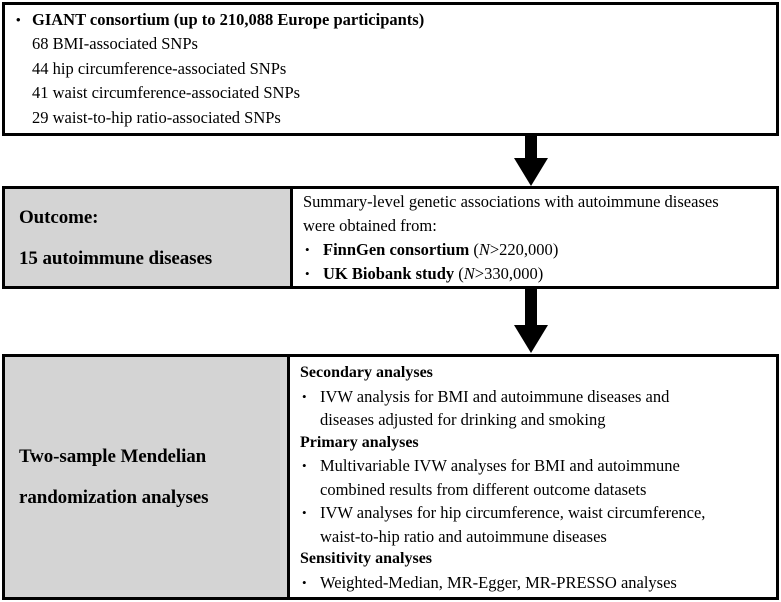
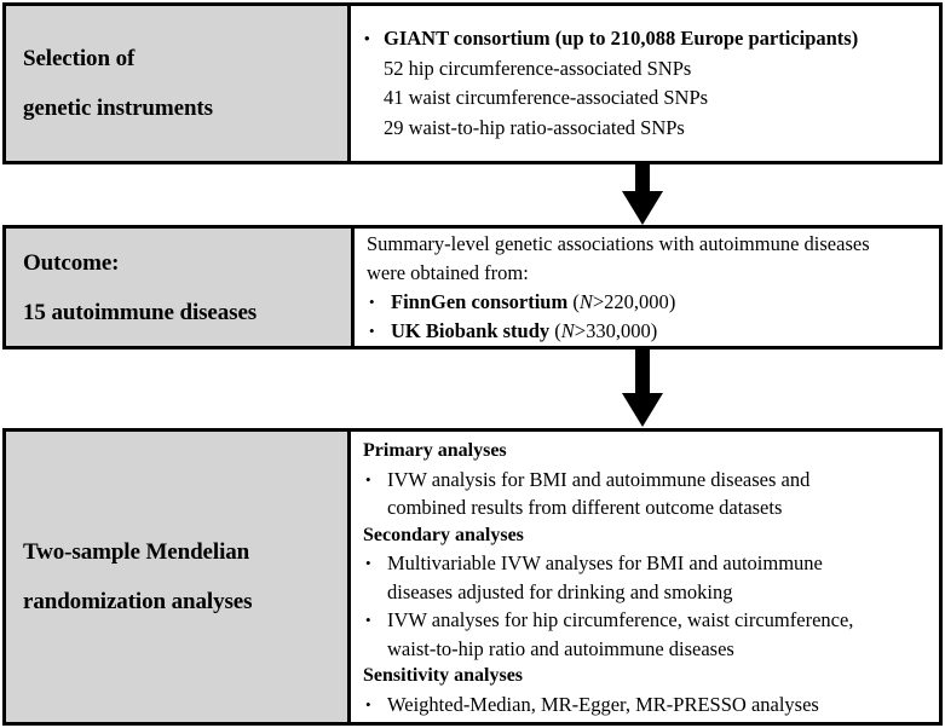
+ Selection of
+ genetic instruments
  •
  GIANT consortium (up to 210,088 Europe participants)
- 68 BMI-associated SNPs
- 44 hip circumference-associated SNPs
+ 52 hip circumference-associated SNPs
  41 waist circumference-associated SNPs
  29 waist-to-hip ratio-associated SNPs
  Outcome:
  15 autoimmune diseases
  Summary-level genetic associations with autoimmune diseases
  were obtained from:
  •
  FinnGen consortium (N>220,000)
  •
  UK Biobank study (N>330,000)
  Two-sample Mendelian
  randomization analyses
- Secondary analyses
+ Primary analyses
  •
  IVW analysis for BMI and autoimmune diseases and
- diseases adjusted for drinking and smoking
+ combined results from different outcome datasets
- Primary analyses
+ Secondary analyses
  •
  Multivariable IVW analyses for BMI and autoimmune
- combined results from different outcome datasets
+ diseases adjusted for drinking and smoking
  •
  IVW analyses for hip circumference, waist circumference,
  waist-to-hip ratio and autoimmune diseases
  Sensitivity analyses
  •
  Weighted-Median, MR-Egger, MR-PRESSO analyses
